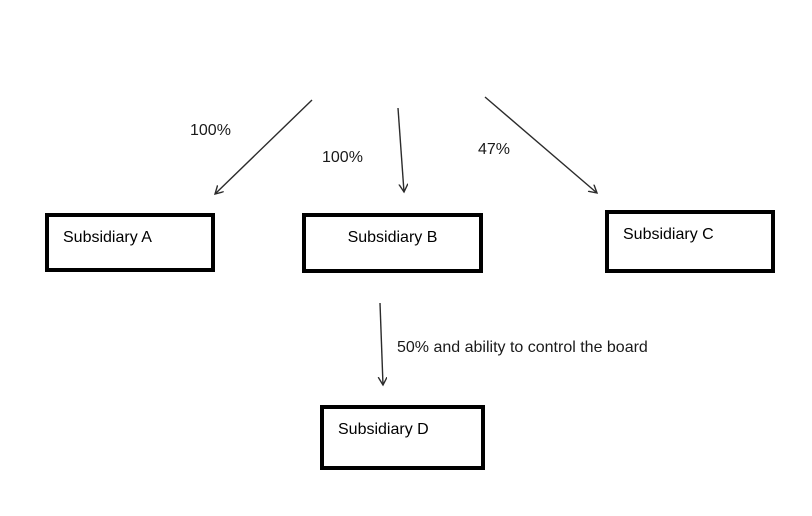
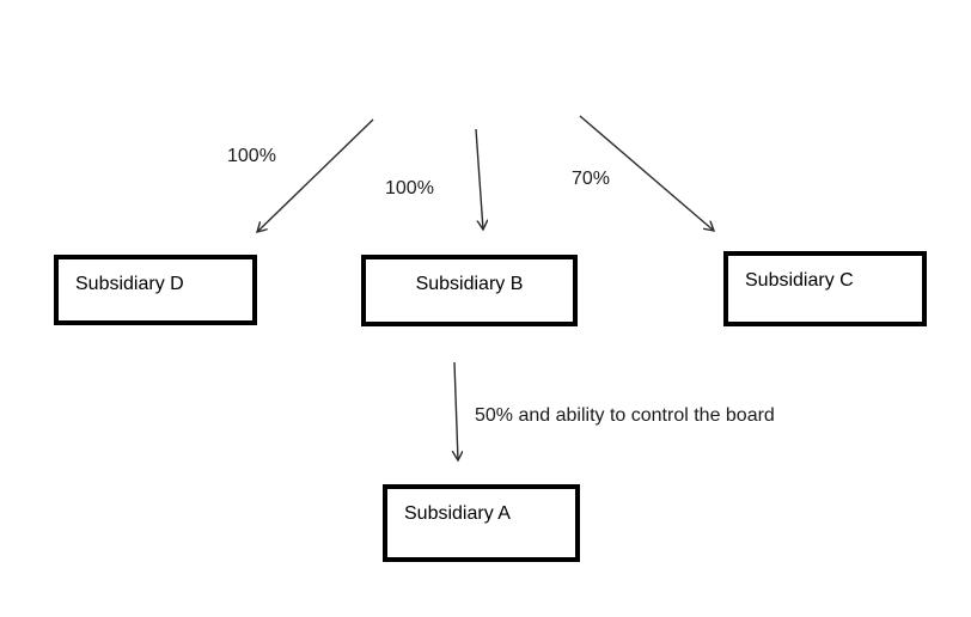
- Subsidiary A
+ Subsidiary D
  Subsidiary B
  Subsidiary C
- Subsidiary D
+ Subsidiary A
  100%
  100%
- 47%
+ 70%
  50% and ability to control the board
